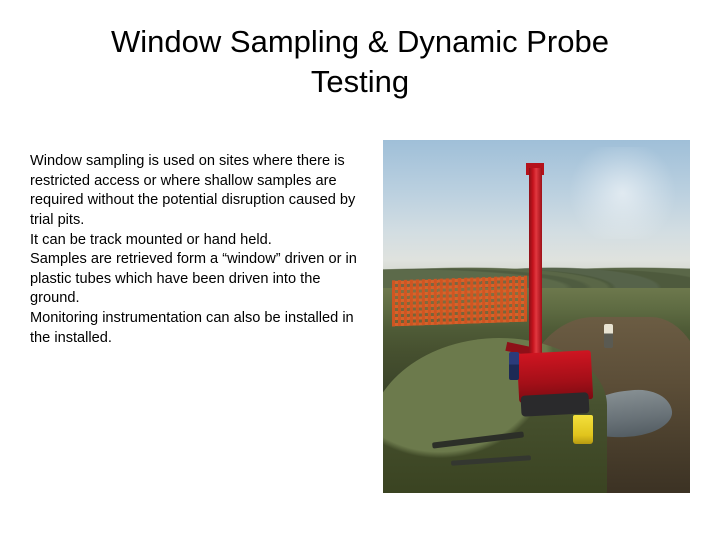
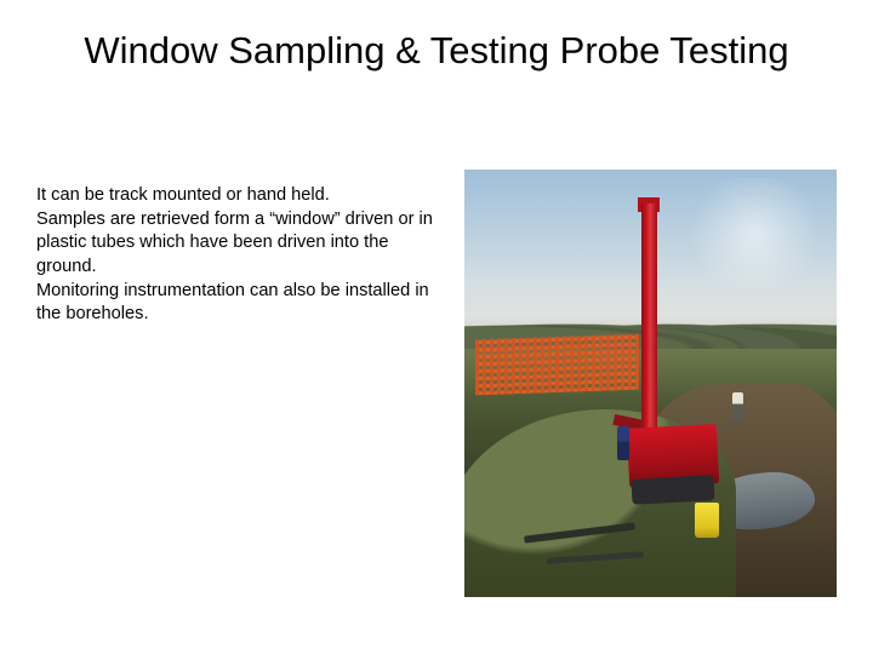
- Window Sampling & Dynamic Probe Testing
+ Window Sampling & Testing Probe Testing
- Window sampling is used on sites where there is restricted access or where shallow samples are required without the potential disruption caused by trial pits.
  It can be track mounted or hand held.
  Samples are retrieved form a “window” driven or in plastic tubes which have been driven into the ground.
- Monitoring instrumentation can also be installed in the installed.
+ Monitoring instrumentation can also be installed in the boreholes.
